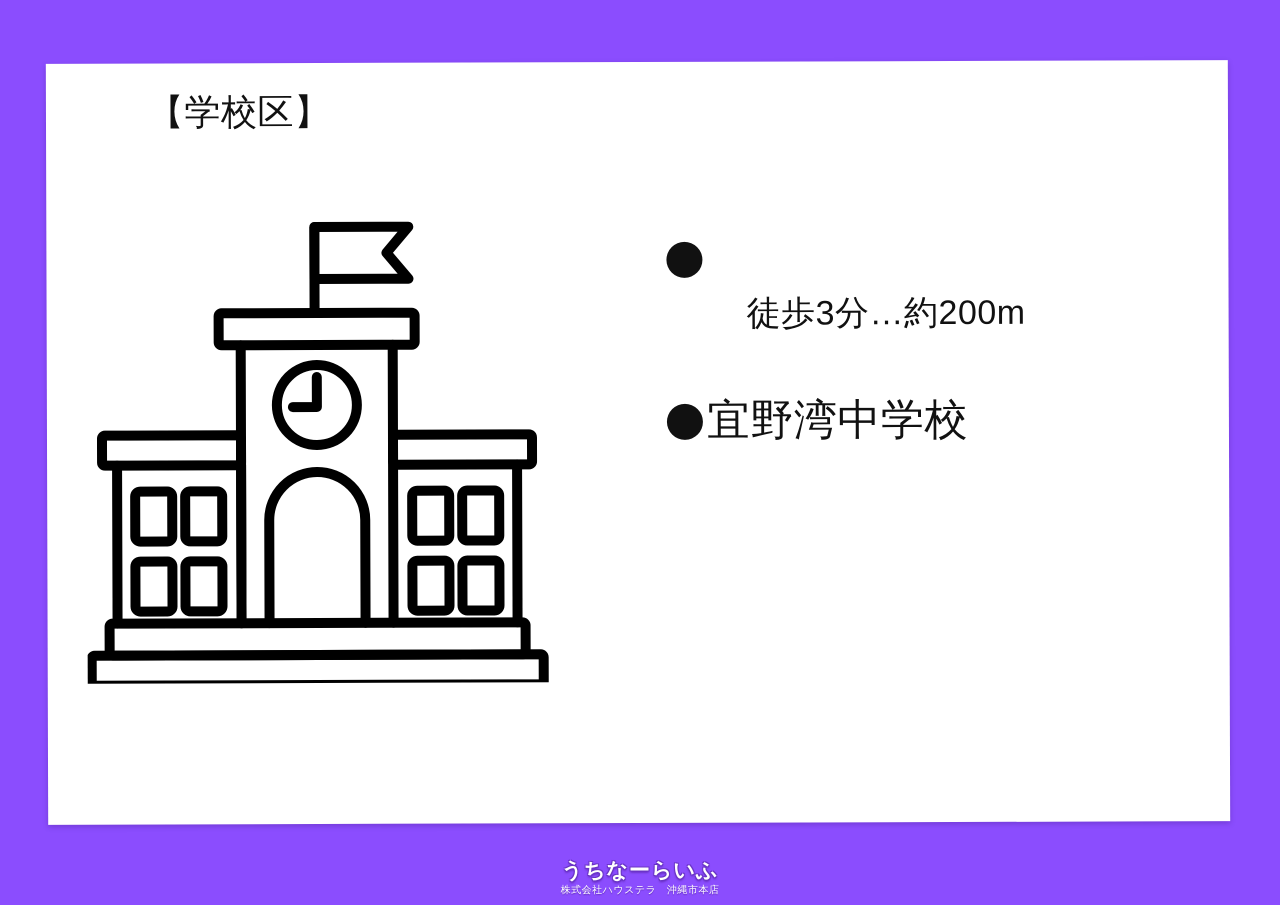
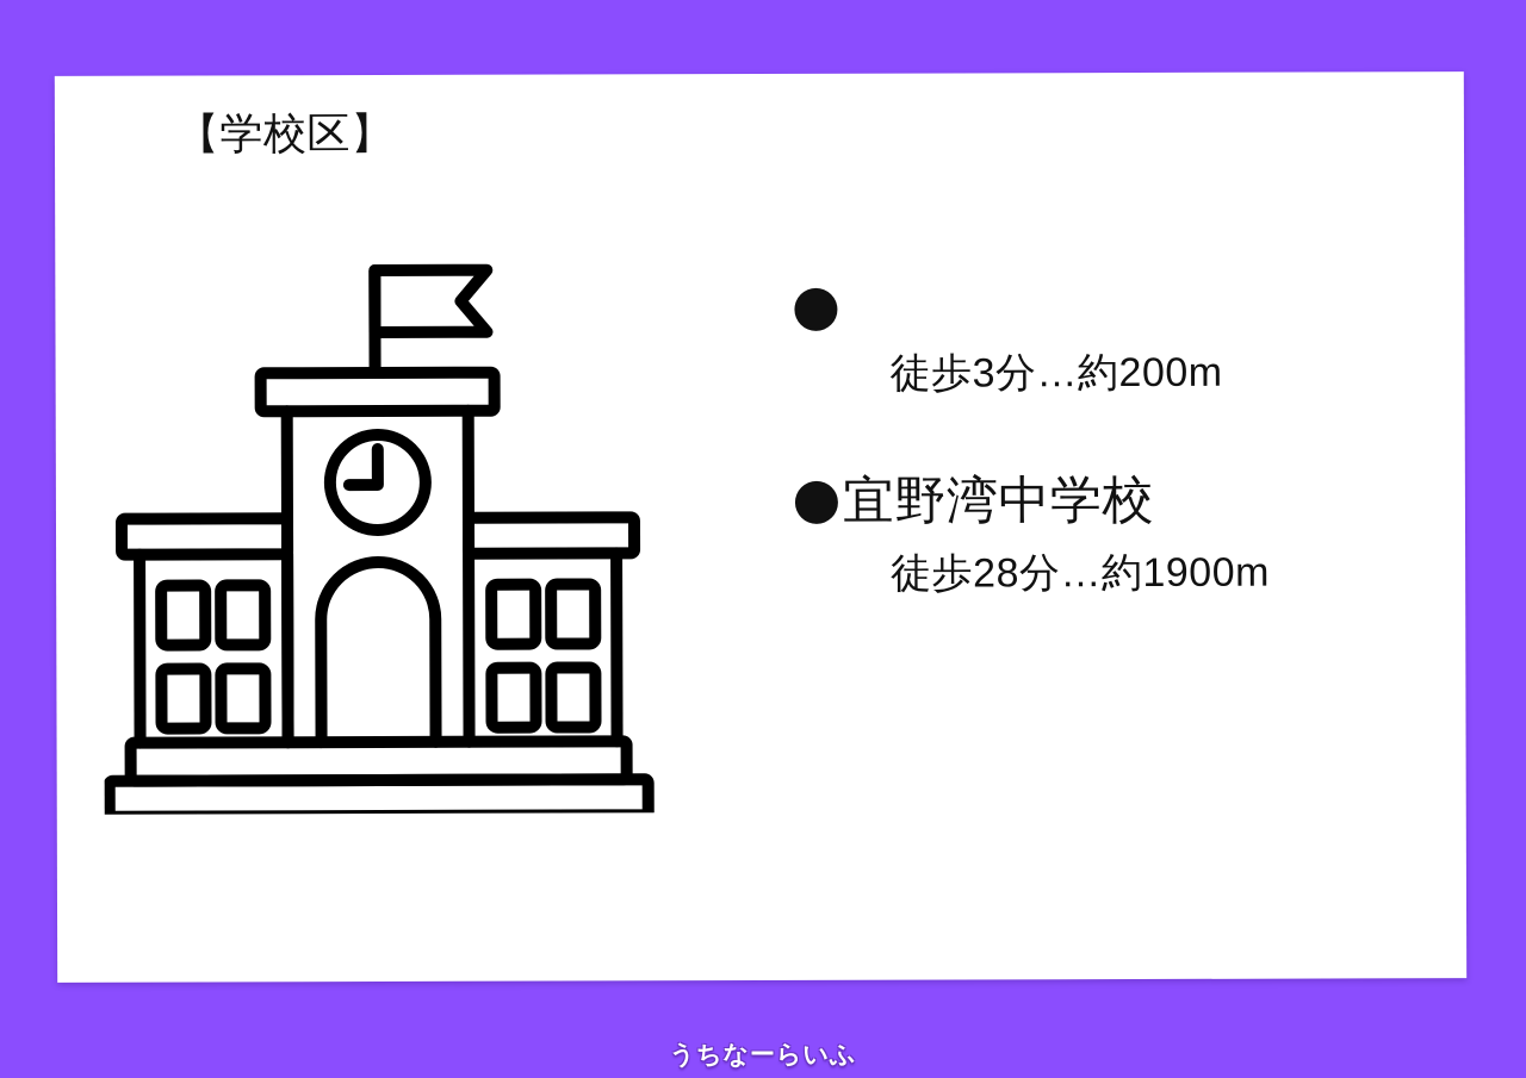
  【学校区】
  徒歩3分…約200m
  宜野湾中学校
+ 徒歩28分…約1900m
  うちなーらいふ
- 株式会社ハウステラ 沖縄市本店
